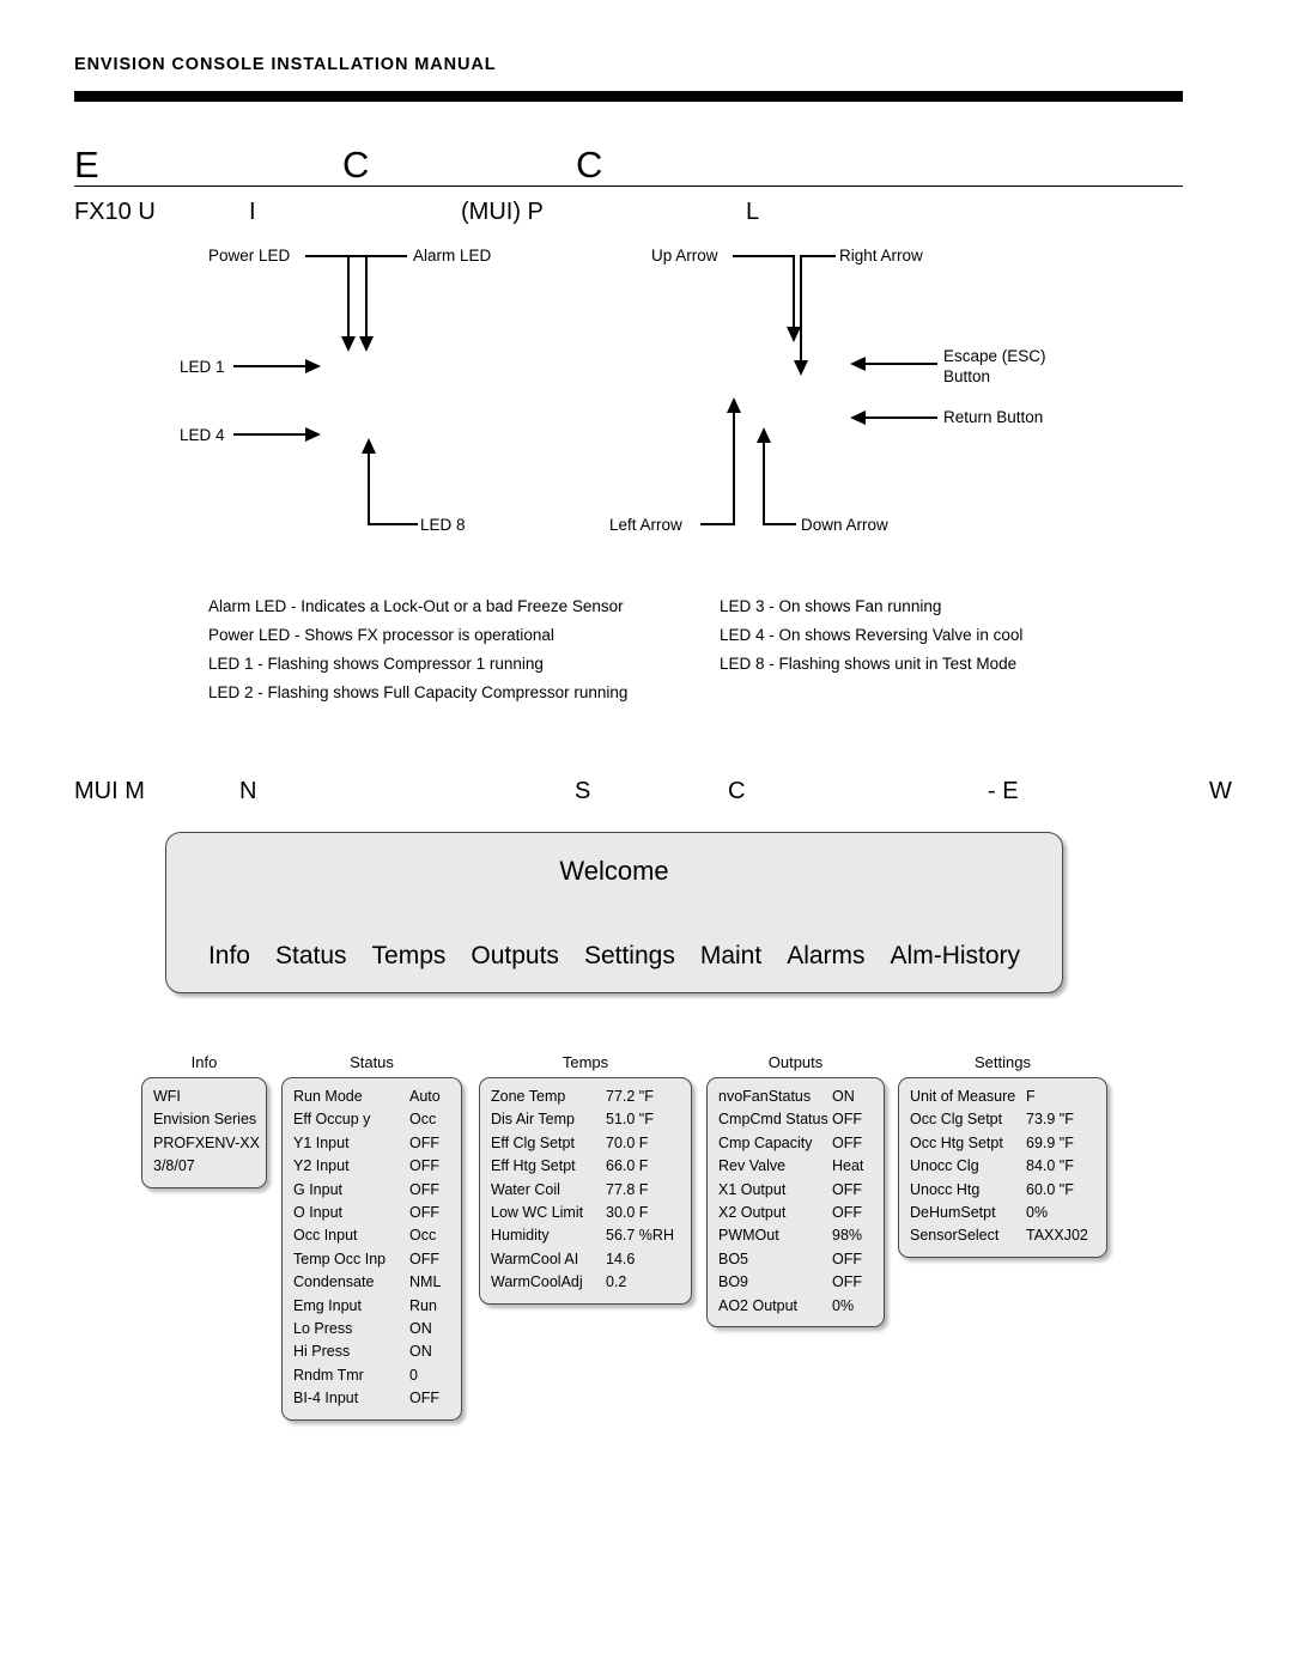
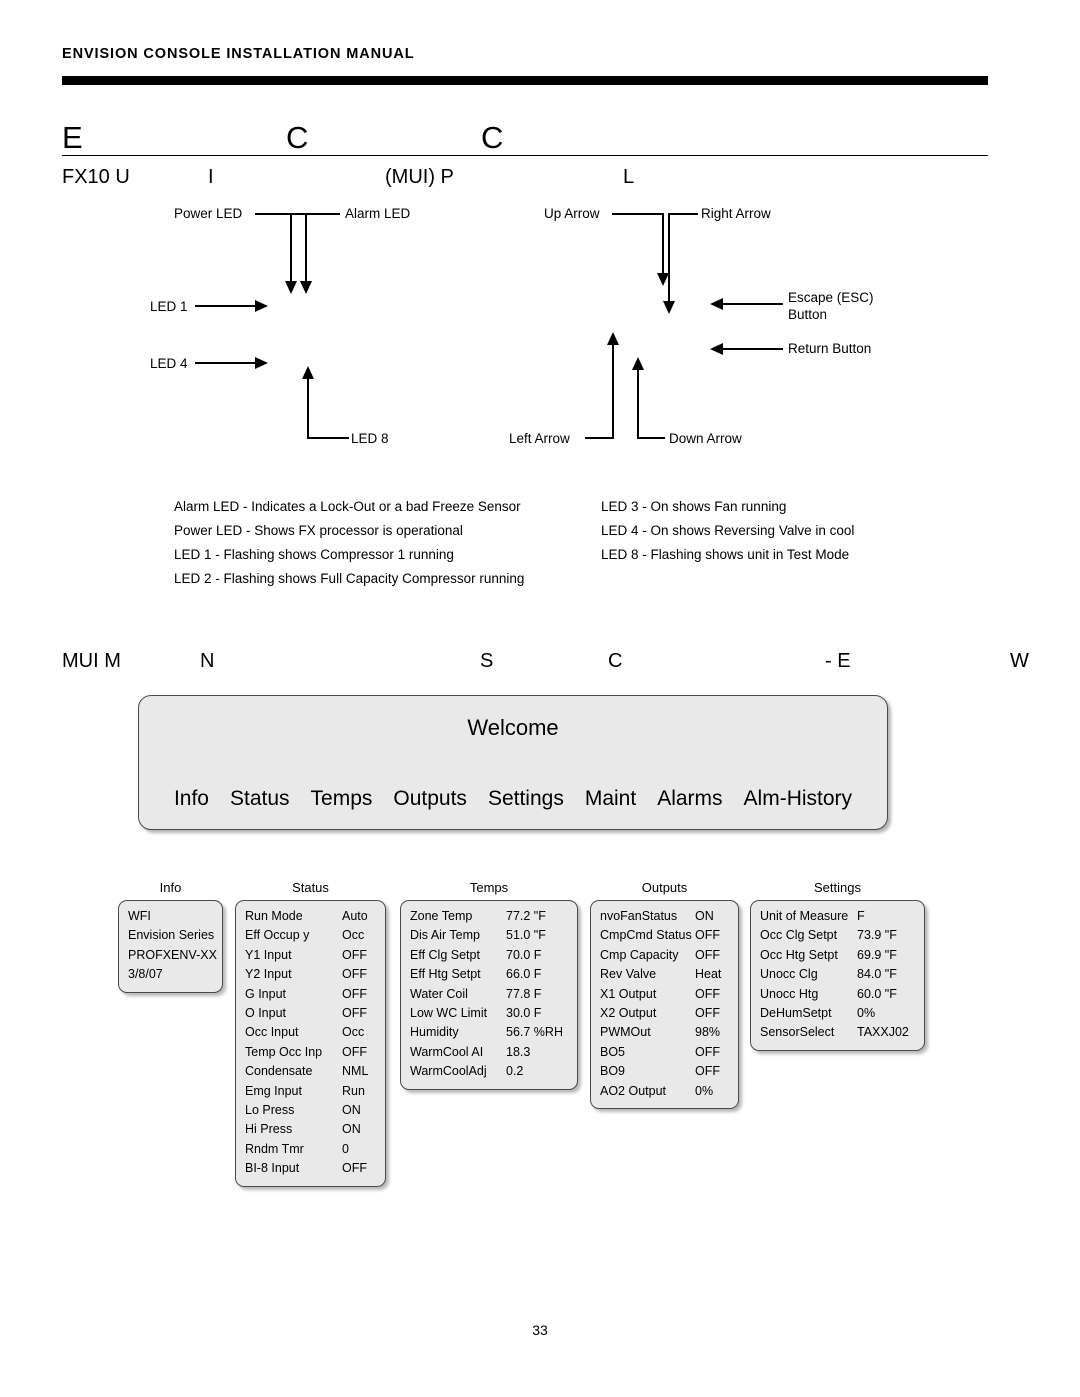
  ENVISION CONSOLE INSTALLATION MANUAL
  E
  C
  C
  FX10 U
  I
  (MUI) P
  L
  Power LED
  Alarm LED
  LED 1
  LED 4
  LED 8
  Up Arrow
  Right Arrow
  Escape (ESC)
  Button
  Return Button
  Left Arrow
  Down Arrow
  Alarm LED - Indicates a Lock-Out or a bad Freeze Sensor
  Power LED - Shows FX processor is operational
  LED 1 - Flashing shows Compressor 1 running
  LED 2 - Flashing shows Full Capacity Compressor running
  LED 3 - On shows Fan running
  LED 4 - On shows Reversing Valve in cool
  LED 8 - Flashing shows unit in Test Mode
  MUI M
  N
  S
  C
  - E
  W
  Welcome
  Info
  Status
  Temps
  Outputs
  Settings
  Maint
  Alarms
  Alm-History
  Info
  WFI
  Envision Series
  PROFXENV-XX
  3/8/07
  Status
  Run Mode
  Auto
  Eff Occup y
  Occ
  Y1 Input
  OFF
  Y2 Input
  OFF
  G Input
  OFF
  O Input
  OFF
  Occ Input
  Occ
  Temp Occ Inp
  OFF
  Condensate
  NML
  Emg Input
  Run
  Lo Press
  ON
  Hi Press
  ON
  Rndm Tmr
  0
- BI-4 Input
+ BI-8 Input
  OFF
  Temps
  Zone Temp
  77.2 "F
  Dis Air Temp
  51.0 "F
  Eff Clg Setpt
  70.0 F
  Eff Htg Setpt
  66.0 F
  Water Coil
  77.8 F
  Low WC Limit
  30.0 F
  Humidity
  56.7 %RH
  WarmCool AI
- 14.6
+ 18.3
  WarmCoolAdj
  0.2
  Outputs
  nvoFanStatus
  ON
  CmpCmd Status
  OFF
  Cmp Capacity
  OFF
  Rev Valve
  Heat
  X1 Output
  OFF
  X2 Output
  OFF
  PWMOut
  98%
  BO5
  OFF
  BO9
  OFF
  AO2 Output
  0%
  Settings
  Unit of Measure
  F
  Occ Clg Setpt
  73.9 "F
  Occ Htg Setpt
  69.9 "F
  Unocc Clg
  84.0 "F
  Unocc Htg
  60.0 "F
  DeHumSetpt
  0%
  SensorSelect
  TAXXJ02
+ 33
